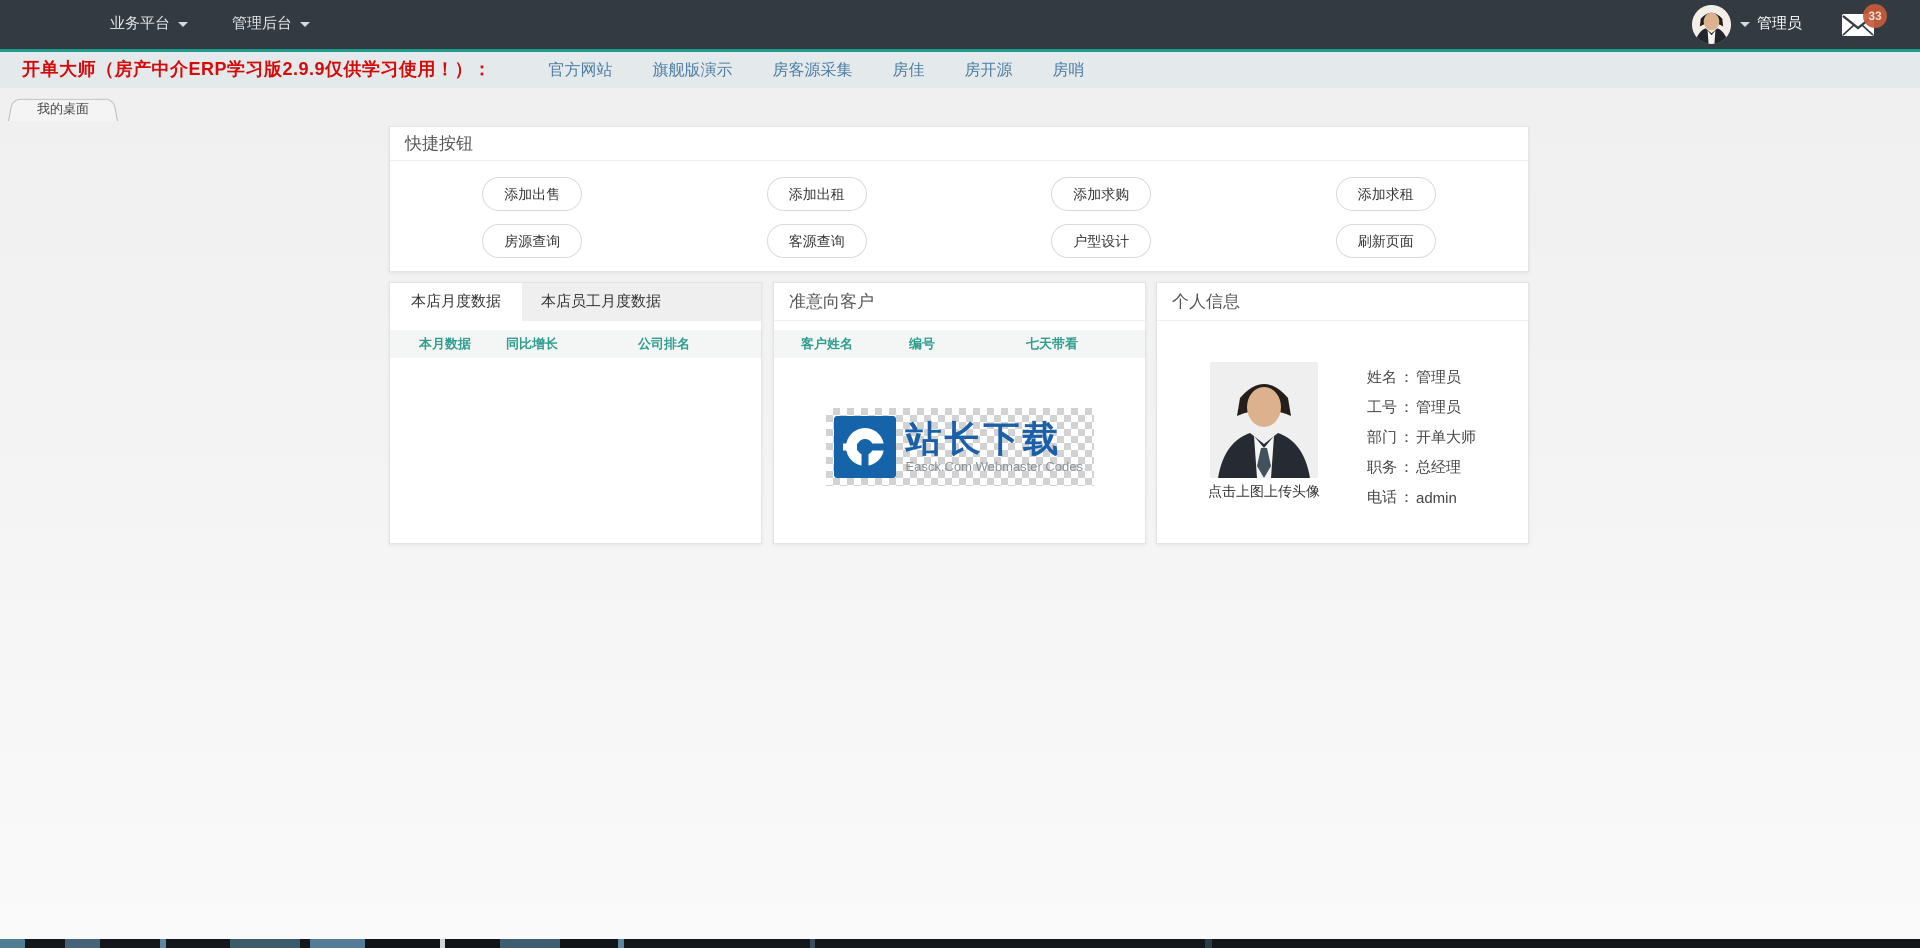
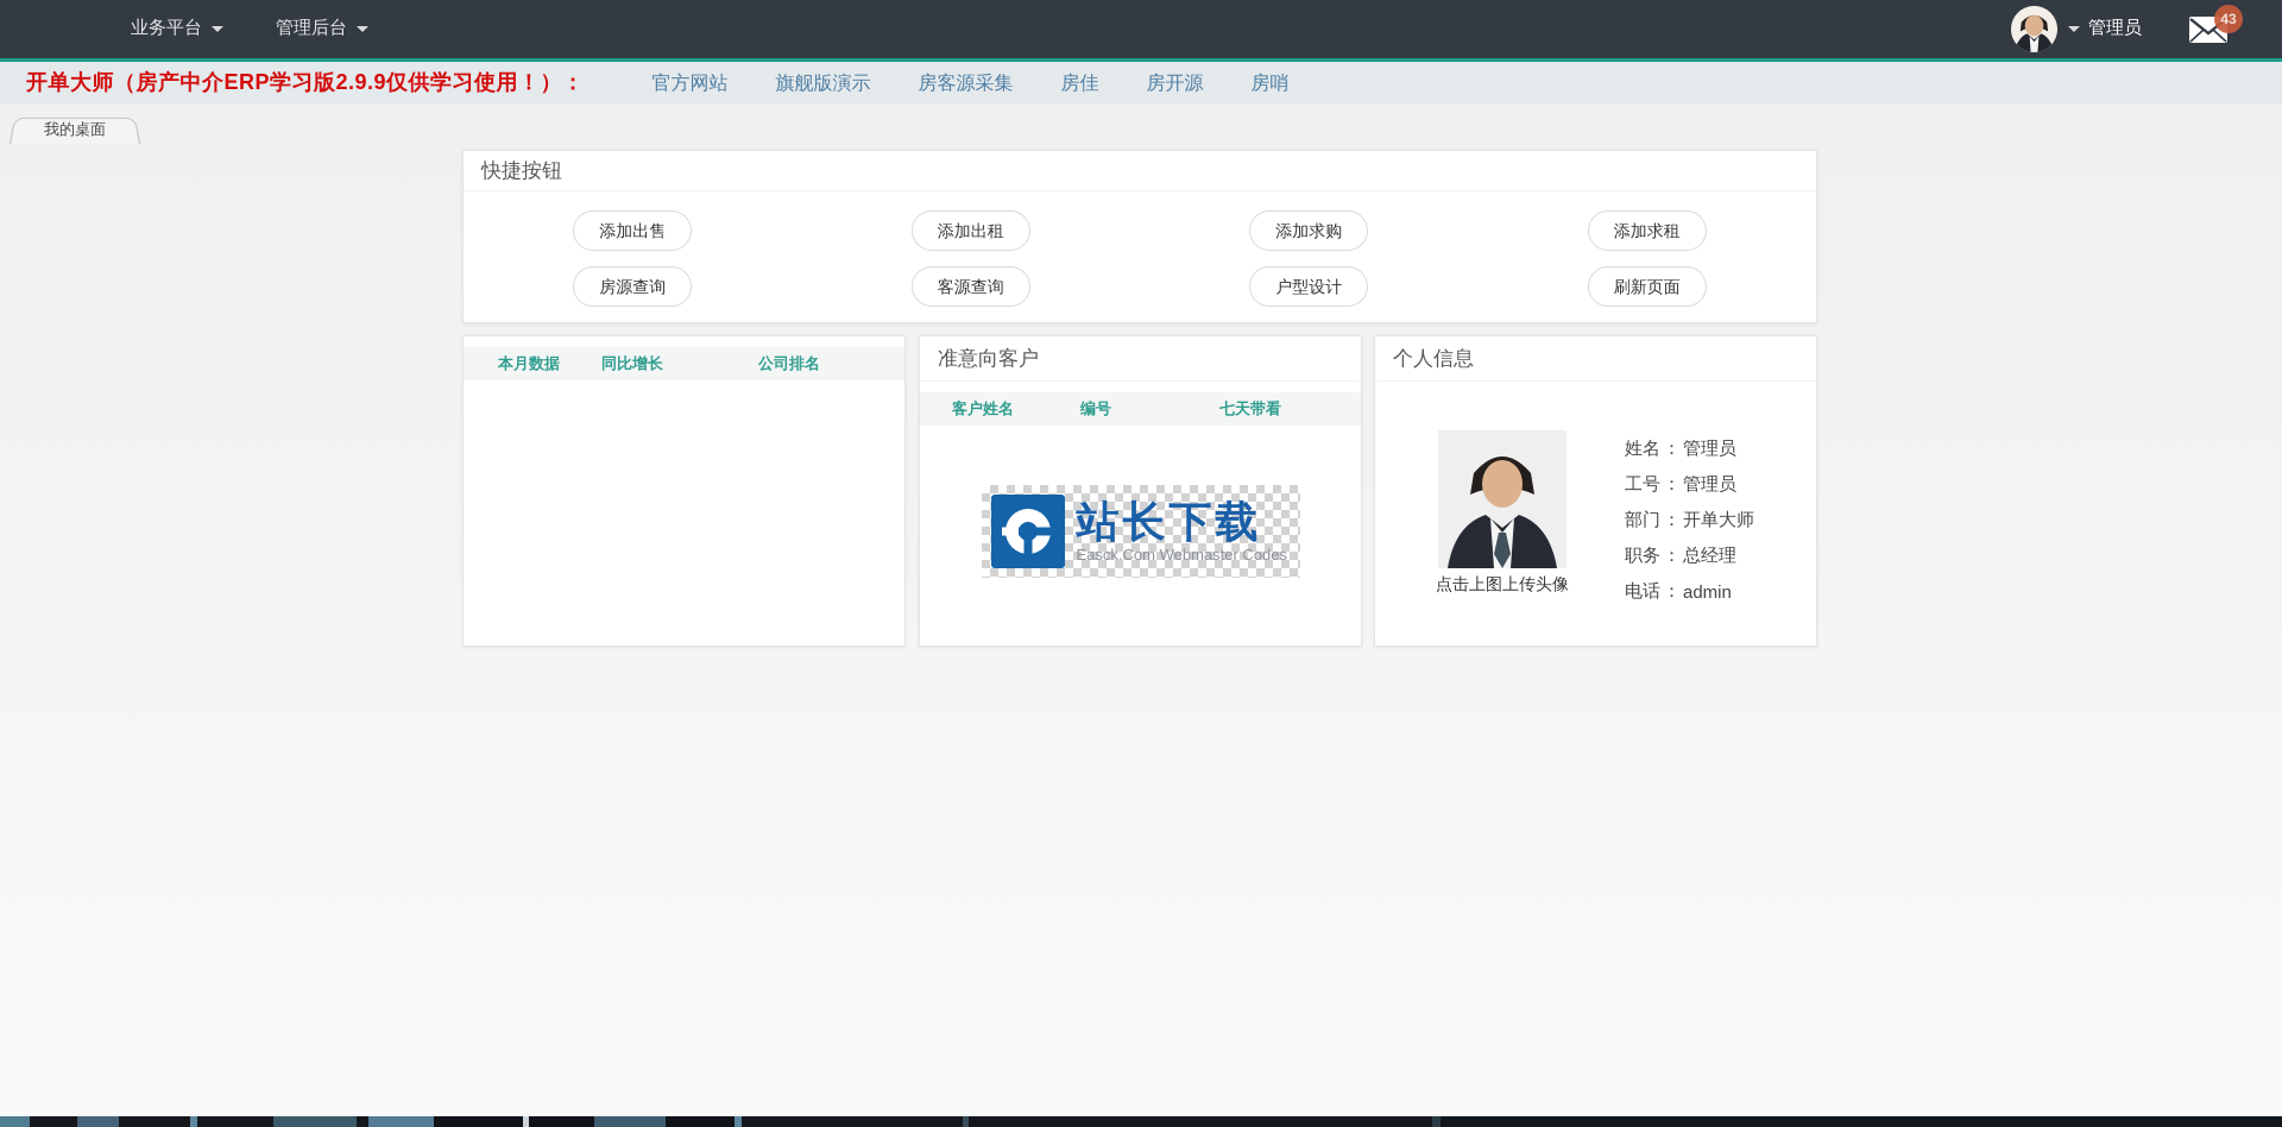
  业务平台
  管理后台
  管理员
- 33
+ 43
  开单大师（房产中介ERP学习版2.9.9仅供学习使用！）：
  官方网站
  旗舰版演示
  房客源采集
  房佳
  房开源
  房哨
  我的桌面
  快捷按钮
  添加出售
  添加出租
  添加求购
  添加求租
  房源查询
  客源查询
  户型设计
  刷新页面
- 本店月度数据
- 本店员工月度数据
  本月数据
  同比增长
  公司排名
  准意向客户
  客户姓名
  编号
  七天带看
  站长下载
  Easck.Com Webmaster Codes
  个人信息
  点击上图上传头像
  姓名
  管理员
  工号
  管理员
  部门
  开单大师
  职务
  总经理
  电话
  admin
